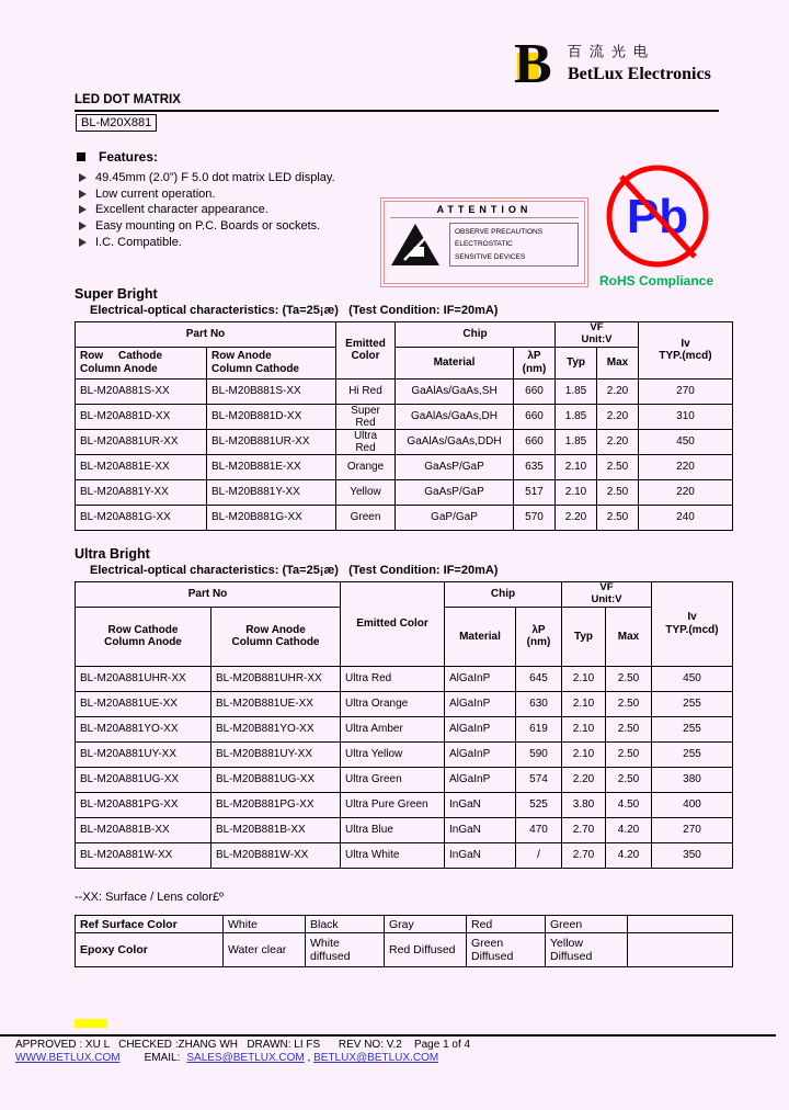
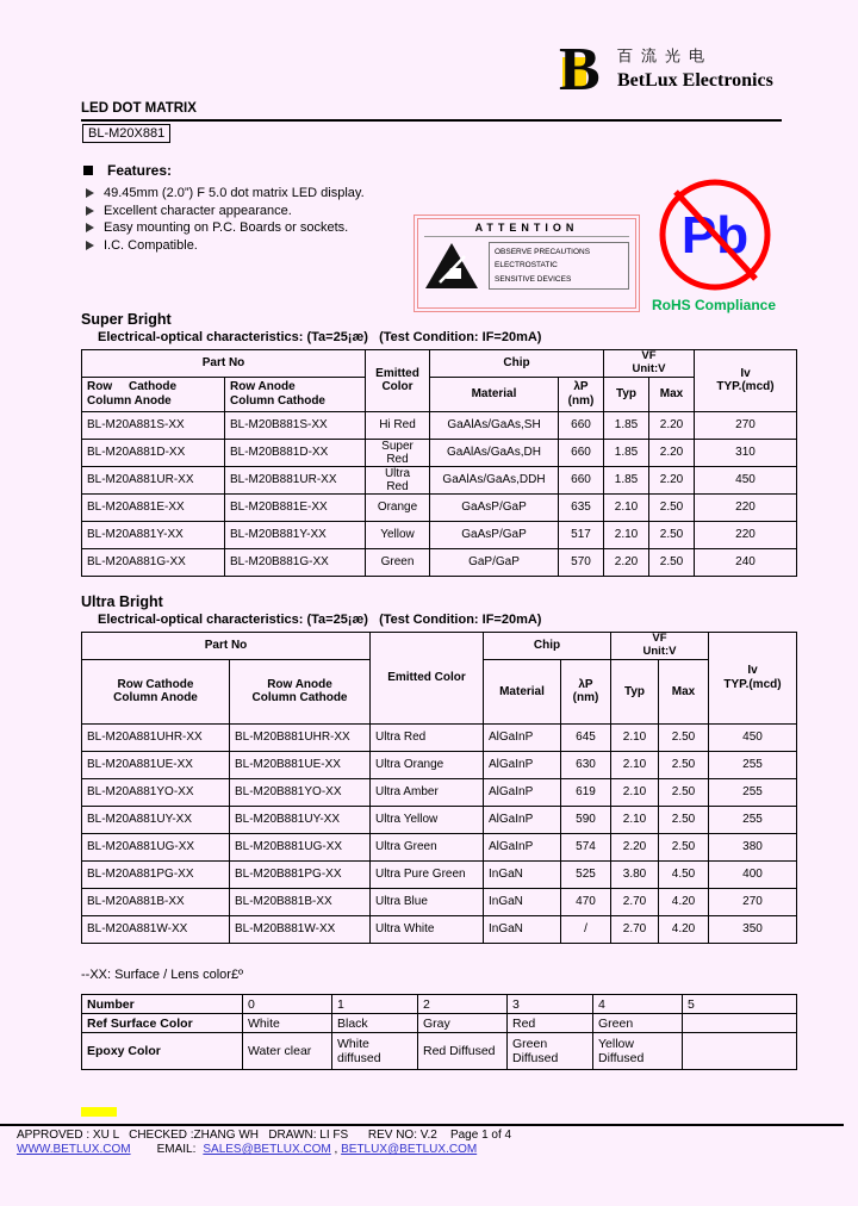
  B
  百流光电
  BetLux Electronics
  LED DOT MATRIX
  BL-M20X881
  Features:
  49.45mm (2.0”) F 5.0 dot matrix LED display.
- Low current operation.
  Excellent character appearance.
  Easy mounting on P.C. Boards or sockets.
  I.C. Compatible.
  ATTENTION
  Pb
  RoHS Compliance
  Super Bright
  Electrical-optical characteristics: (Ta=25¡æ) (Test Condition: IF=20mA)
  Part No	Emitted Color	Chip	VF Unit:V	Iv TYP.(mcd)
  Row Cathode Column Anode	Row Anode Column Cathode	Material	λP (nm)	Typ	Max
  BL-M20A881S-XX	BL-M20B881S-XX	Hi Red	GaAlAs/GaAs,SH	660	1.85	2.20	270
  BL-M20A881D-XX	BL-M20B881D-XX	Super Red	GaAlAs/GaAs,DH	660	1.85	2.20	310
  BL-M20A881UR-XX	BL-M20B881UR-XX	Ultra Red	GaAlAs/GaAs,DDH	660	1.85	2.20	450
  BL-M20A881E-XX	BL-M20B881E-XX	Orange	GaAsP/GaP	635	2.10	2.50	220
  BL-M20A881Y-XX	BL-M20B881Y-XX	Yellow	GaAsP/GaP	517	2.10	2.50	220
  BL-M20A881G-XX	BL-M20B881G-XX	Green	GaP/GaP	570	2.20	2.50	240
  Ultra Bright
  Electrical-optical characteristics: (Ta=25¡æ) (Test Condition: IF=20mA)
  Part No	Emitted Color	Chip	VF Unit:V	Iv TYP.(mcd)
  Row Cathode Column Anode	Row Anode Column Cathode	Material	λP (nm)	Typ	Max
  BL-M20A881UHR-XX	BL-M20B881UHR-XX	Ultra Red	AlGaInP	645	2.10	2.50	450
  BL-M20A881UE-XX	BL-M20B881UE-XX	Ultra Orange	AlGaInP	630	2.10	2.50	255
  BL-M20A881YO-XX	BL-M20B881YO-XX	Ultra Amber	AlGaInP	619	2.10	2.50	255
  BL-M20A881UY-XX	BL-M20B881UY-XX	Ultra Yellow	AlGaInP	590	2.10	2.50	255
  BL-M20A881UG-XX	BL-M20B881UG-XX	Ultra Green	AlGaInP	574	2.20	2.50	380
  BL-M20A881PG-XX	BL-M20B881PG-XX	Ultra Pure Green	InGaN	525	3.80	4.50	400
  BL-M20A881B-XX	BL-M20B881B-XX	Ultra Blue	InGaN	470	2.70	4.20	270
  BL-M20A881W-XX	BL-M20B881W-XX	Ultra White	InGaN	/	2.70	4.20	350
  --XX: Surface / Lens color£º
+ Number	0	1	2	3	4	5
  Ref Surface Color	White	Black	Gray	Red	Green
  Epoxy Color	Water clear	White diffused	Red Diffused	Green Diffused	Yellow Diffused
  APPROVED : XU L CHECKED :ZHANG WH DRAWN: LI FS REV NO: V.2 Page 1 of 4
  WWW.BETLUX.COM EMAIL: SALES@BETLUX.COM , BETLUX@BETLUX.COM
